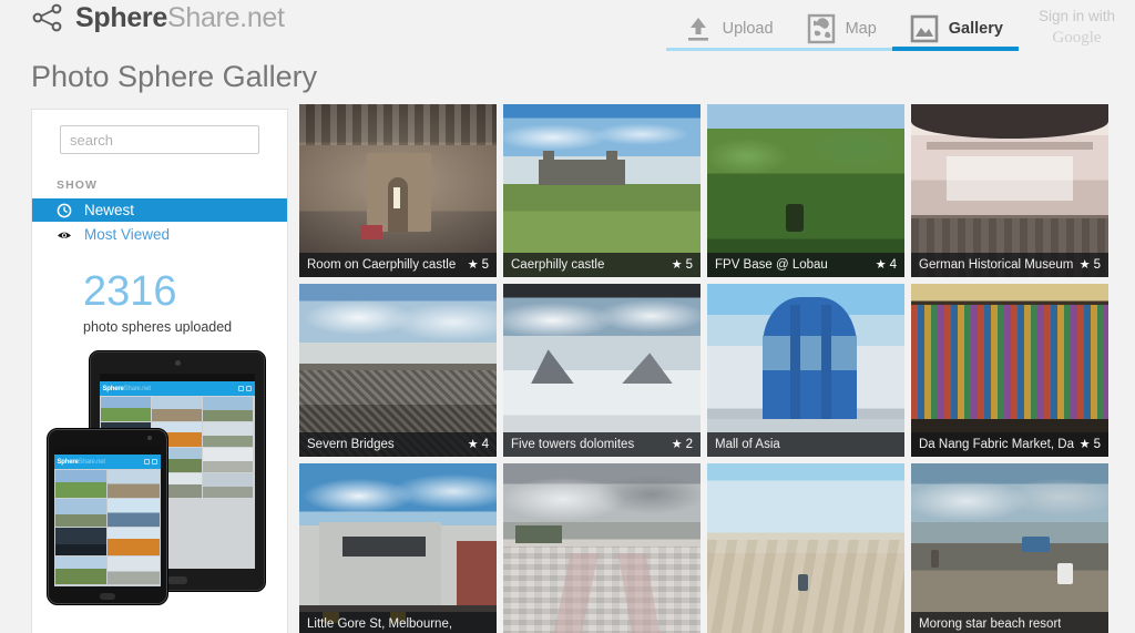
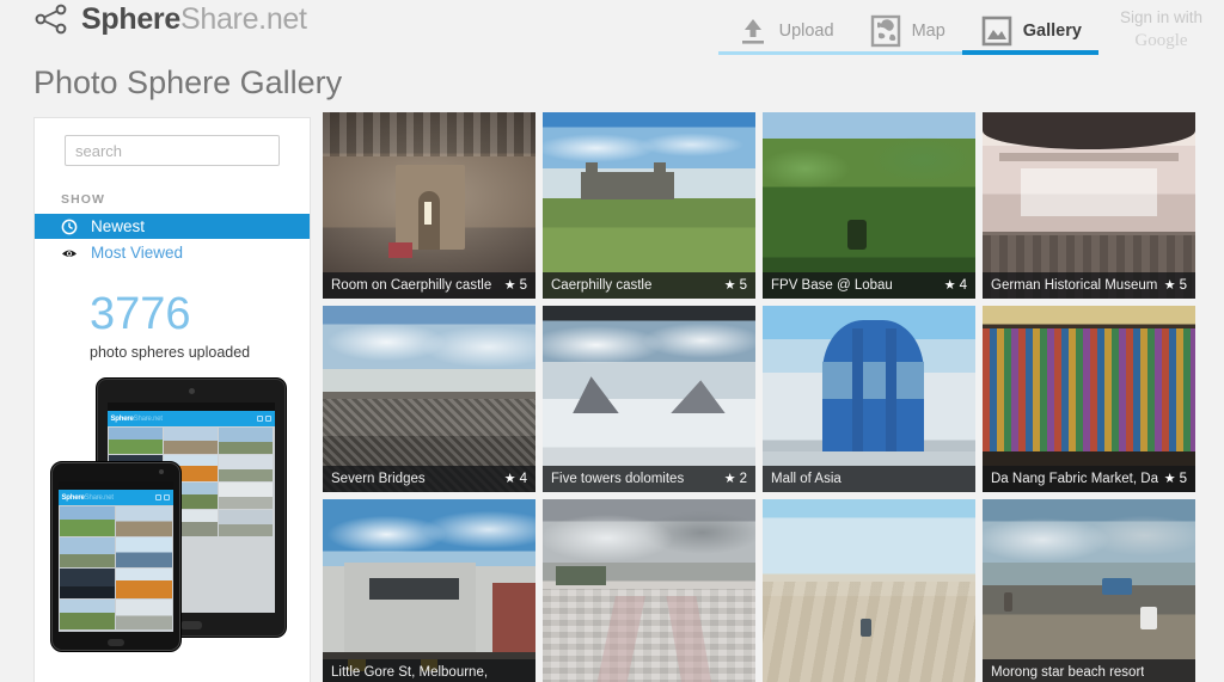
  SphereShare.net
  Upload
  Map
  Gallery
  Sign in with
  Google
  Photo Sphere Gallery
  search
  SHOW
  Newest
  Most Viewed
- 2316
+ 3776
  photo spheres uploaded
  Room on Caerphilly castle
  ★
  5
  Caerphilly castle
  ★
  5
  FPV Base @ Lobau
  ★
  4
  German Historical Museum
  ★
  5
  Severn Bridges
  ★
  4
  Five towers dolomites
  ★
  2
  Mall of Asia
  Da Nang Fabric Market, Da
  ★
  5
  Little Gore St, Melbourne,
  Morong star beach resort
